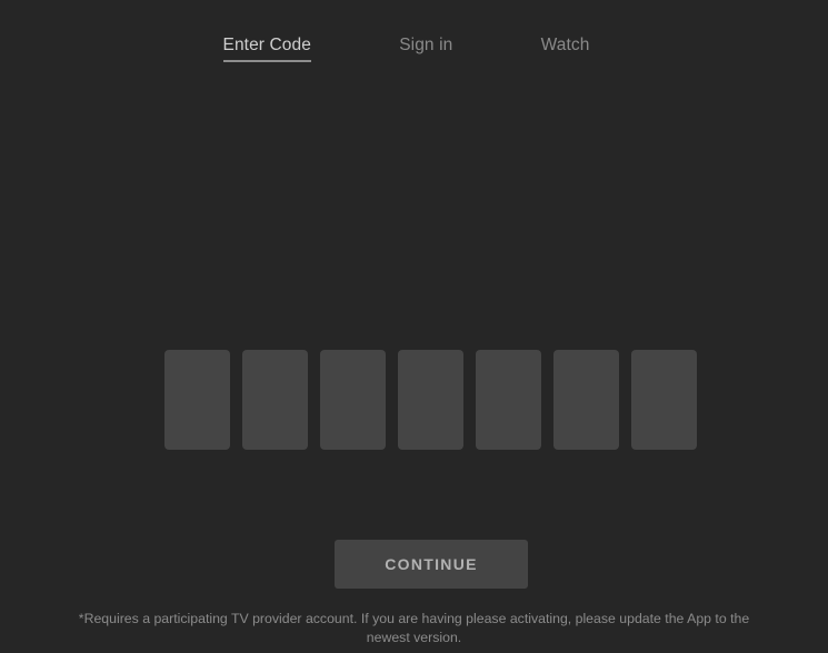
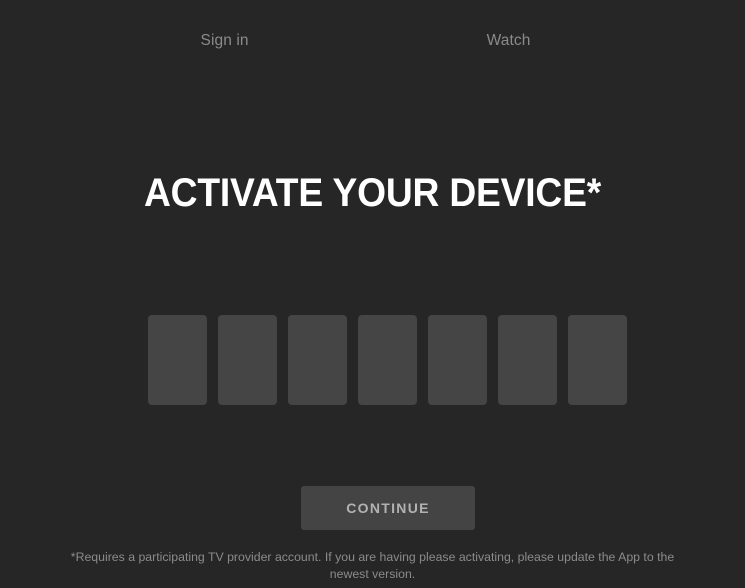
- Enter Code
  Sign in
  Watch
+ ACTIVATE YOUR DEVICE*
  CONTINUE
  *Requires a participating TV provider account. If you are having please activating, please update the App to the newest version.
